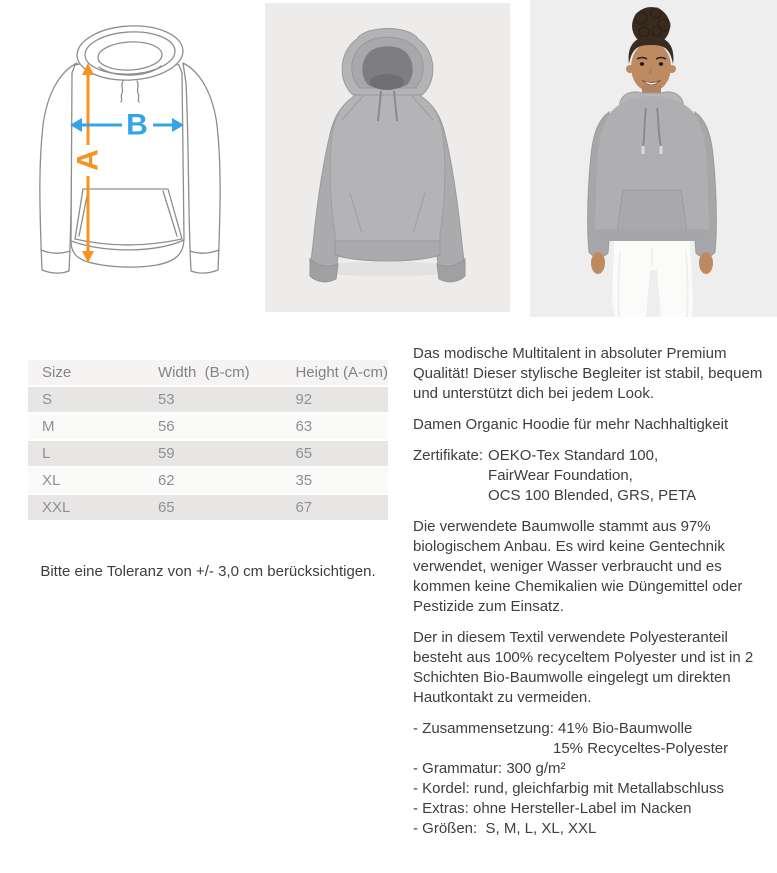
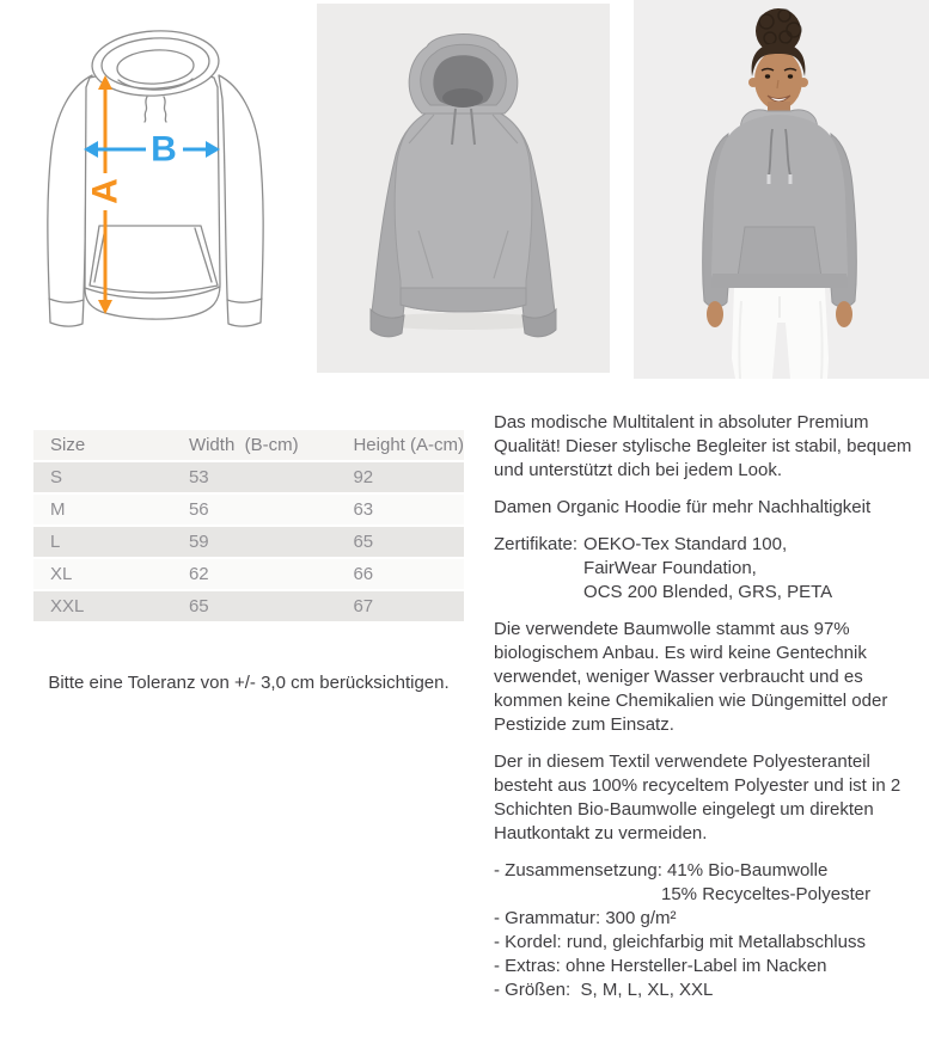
  B
  Size	Width (B-cm)	Height (A-cm)
  S	53	92
  M	56	63
  L	59	65
- XL	62	35
+ XL	62	66
  XXL	65	67
  Bitte eine Toleranz von +/- 3,0 cm berücksichtigen.
  Das modische Multitalent in absoluter Premium Qualität! Dieser stylische Begleiter ist stabil, bequem und unterstützt dich bei jedem Look.
  Damen Organic Hoodie für mehr Nachhaltigkeit
  Zertifikate:
  OEKO-Tex Standard 100,
  FairWear Foundation,
- OCS 100 Blended, GRS, PETA
+ OCS 200 Blended, GRS, PETA
  Die verwendete Baumwolle stammt aus 97% biologischem Anbau. Es wird keine Gentechnik verwendet, weniger Wasser verbraucht und es kommen keine Chemikalien wie Düngemittel oder Pestizide zum Einsatz.
  Der in diesem Textil verwendete Polyesteranteil besteht aus 100% recyceltem Polyester und ist in 2 Schichten Bio-Baumwolle eingelegt um direkten Hautkontakt zu vermeiden.
  - Zusammensetzung: 41% Bio-Baumwolle
  15% Recyceltes-Polyester
  - Grammatur: 300 g/m²
  - Kordel: rund, gleichfarbig mit Metallabschluss
  - Extras: ohne Hersteller-Label im Nacken
  - Größen: S, M, L, XL, XXL
